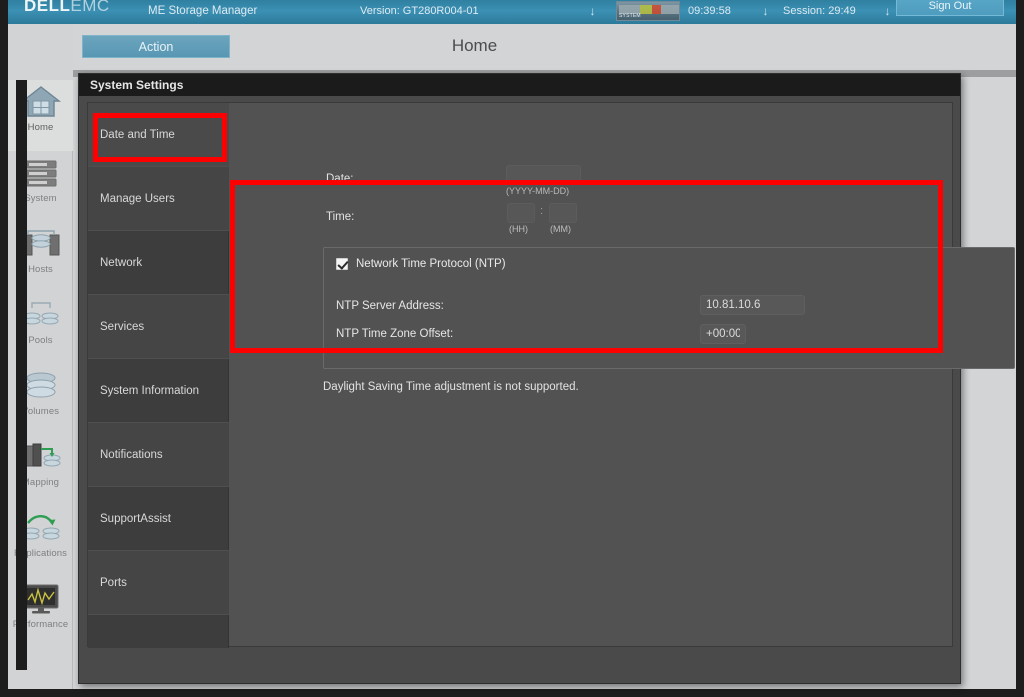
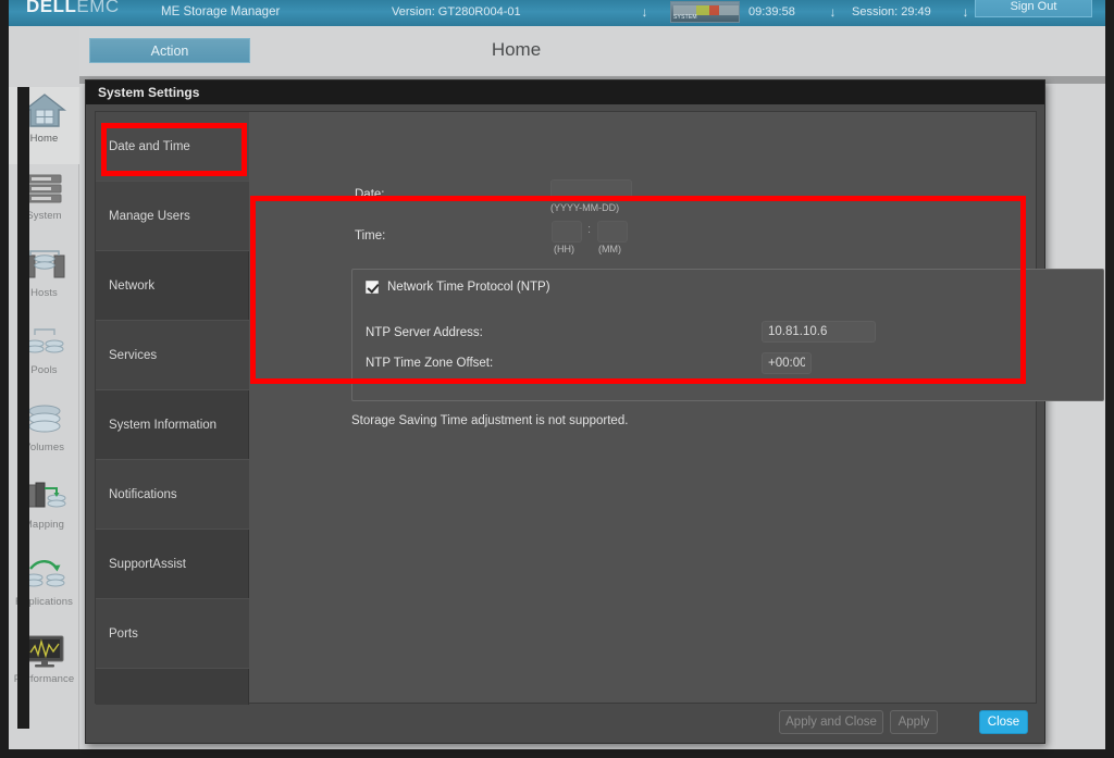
  DELLEMC
  ME Storage Manager
  Version: GT280R004-01
  ↓
  09:39:58
  ↓
  Session: 29:49
  ↓
  Sign Out
  Home
  System
  Hosts
  Pools
  olumes
  apping
  plications
  formance
  Action
  Home
  System Settings
  Date and Time
  Manage Users
  Network
  Services
  System Information
  Notifications
  SupportAssist
  Ports
  Date:
  (YYYY-MM-DD)
  Time:
  :
  (HH)
  (MM)
  Network Time Protocol (NTP)
  NTP Server Address:
  10.81.10.6
  NTP Time Zone Offset:
  +00:00
- Daylight Saving Time adjustment is not supported.
+ Storage Saving Time adjustment is not supported.
+ Apply and Close
+ Apply
+ Close
